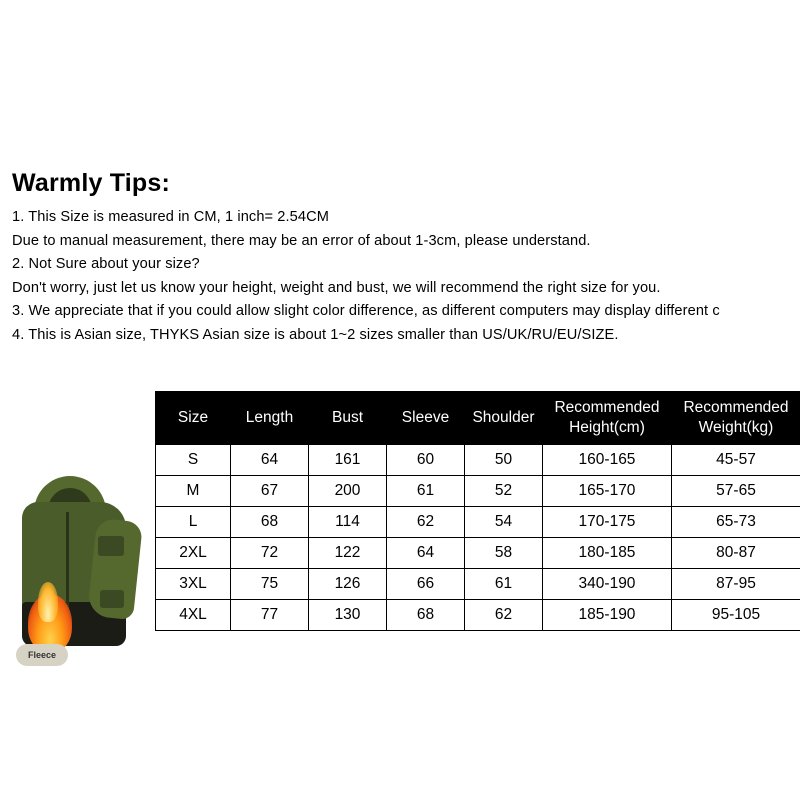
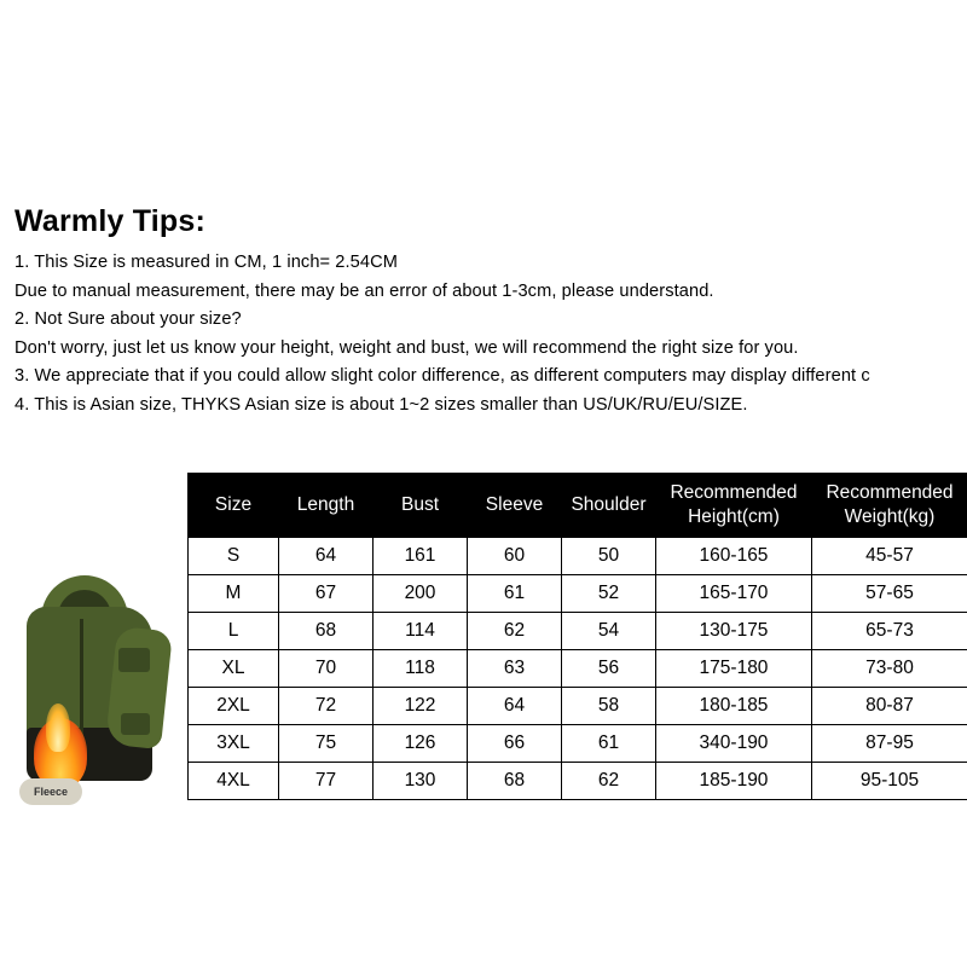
  Warmly Tips:
  1. This Size is measured in CM, 1 inch= 2.54CM
  Due to manual measurement, there may be an error of about 1-3cm, please understand.
  2. Not Sure about your size?
  Don't worry, just let us know your height, weight and bust, we will recommend the right size for you.
  3. We appreciate that if you could allow slight color difference, as different computers may display different c
  4. This is Asian size, THYKS Asian size is about 1~2 sizes smaller than US/UK/RU/EU/SIZE.
  Fleece
  Size	Length	Bust	Sleeve	Shoulder	Recommended Height(cm)	Recommended Weight(kg)
  S	64	161	60	50	160-165	45-57
  M	67	200	61	52	165-170	57-65
- L	68	114	62	54	170-175	65-73
+ L	68	114	62	54	130-175	65-73
+ XL	70	118	63	56	175-180	73-80
  2XL	72	122	64	58	180-185	80-87
  3XL	75	126	66	61	340-190	87-95
  4XL	77	130	68	62	185-190	95-105
